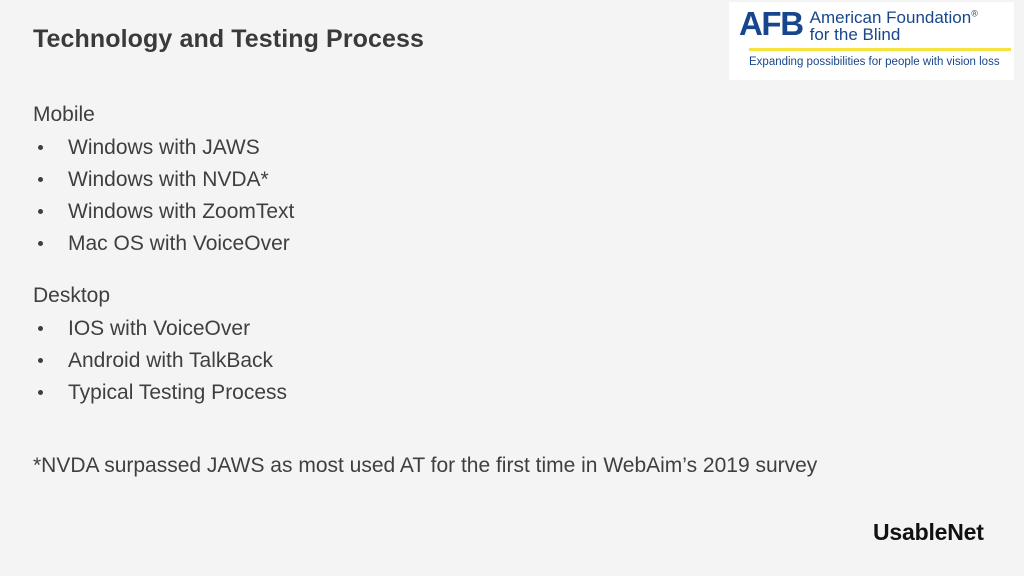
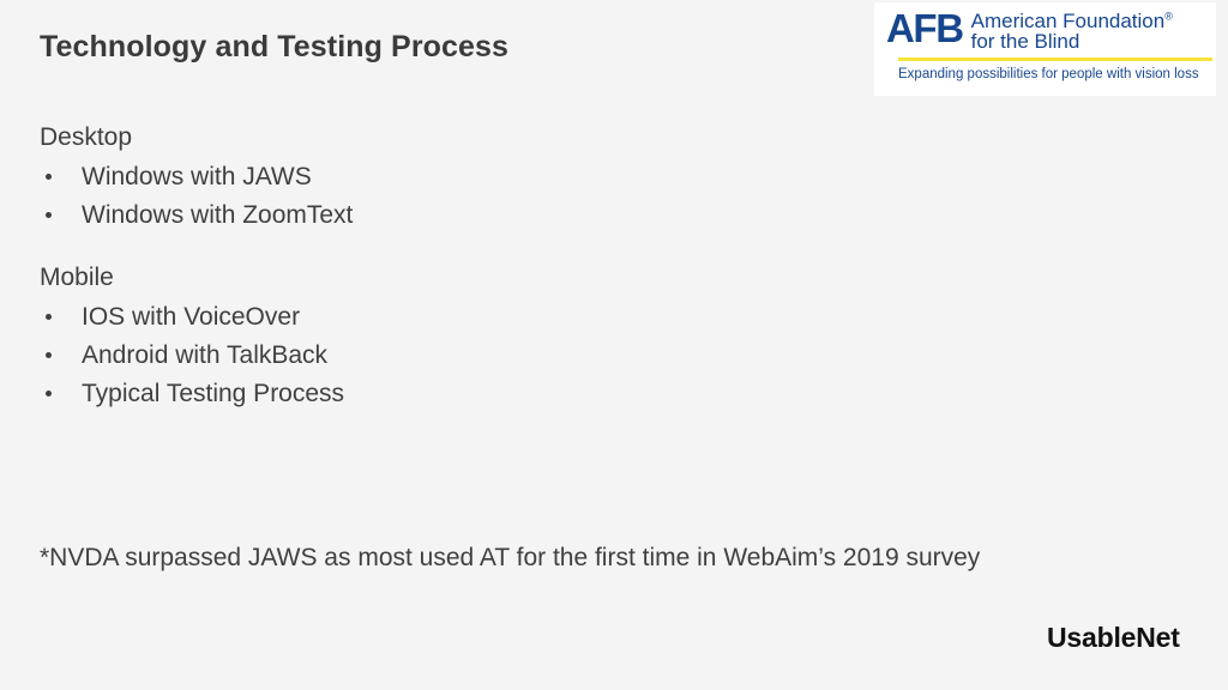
  Technology and Testing Process
  AFB
  American Foundation®
  for the Blind
  Expanding possibilities for people with vision loss
- Mobile
+ Desktop
  Windows with JAWS
- Windows with NVDA*
  Windows with ZoomText
- Mac OS with VoiceOver
- Desktop
+ Mobile
  IOS with VoiceOver
  Android with TalkBack
  Typical Testing Process
  *NVDA surpassed JAWS as most used AT for the first time in WebAim’s 2019 survey
  UsableNet
